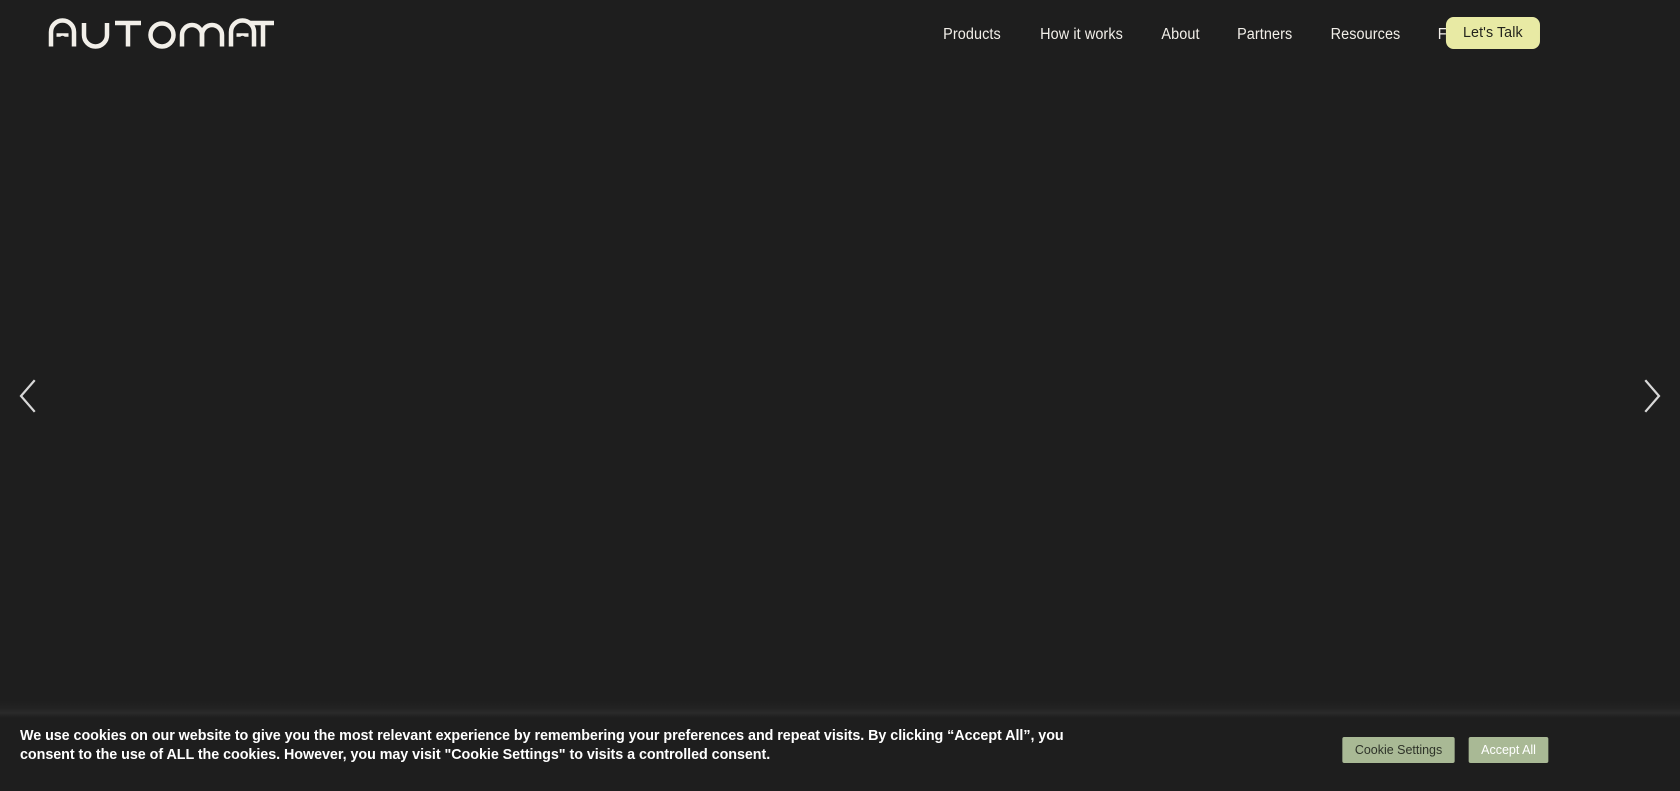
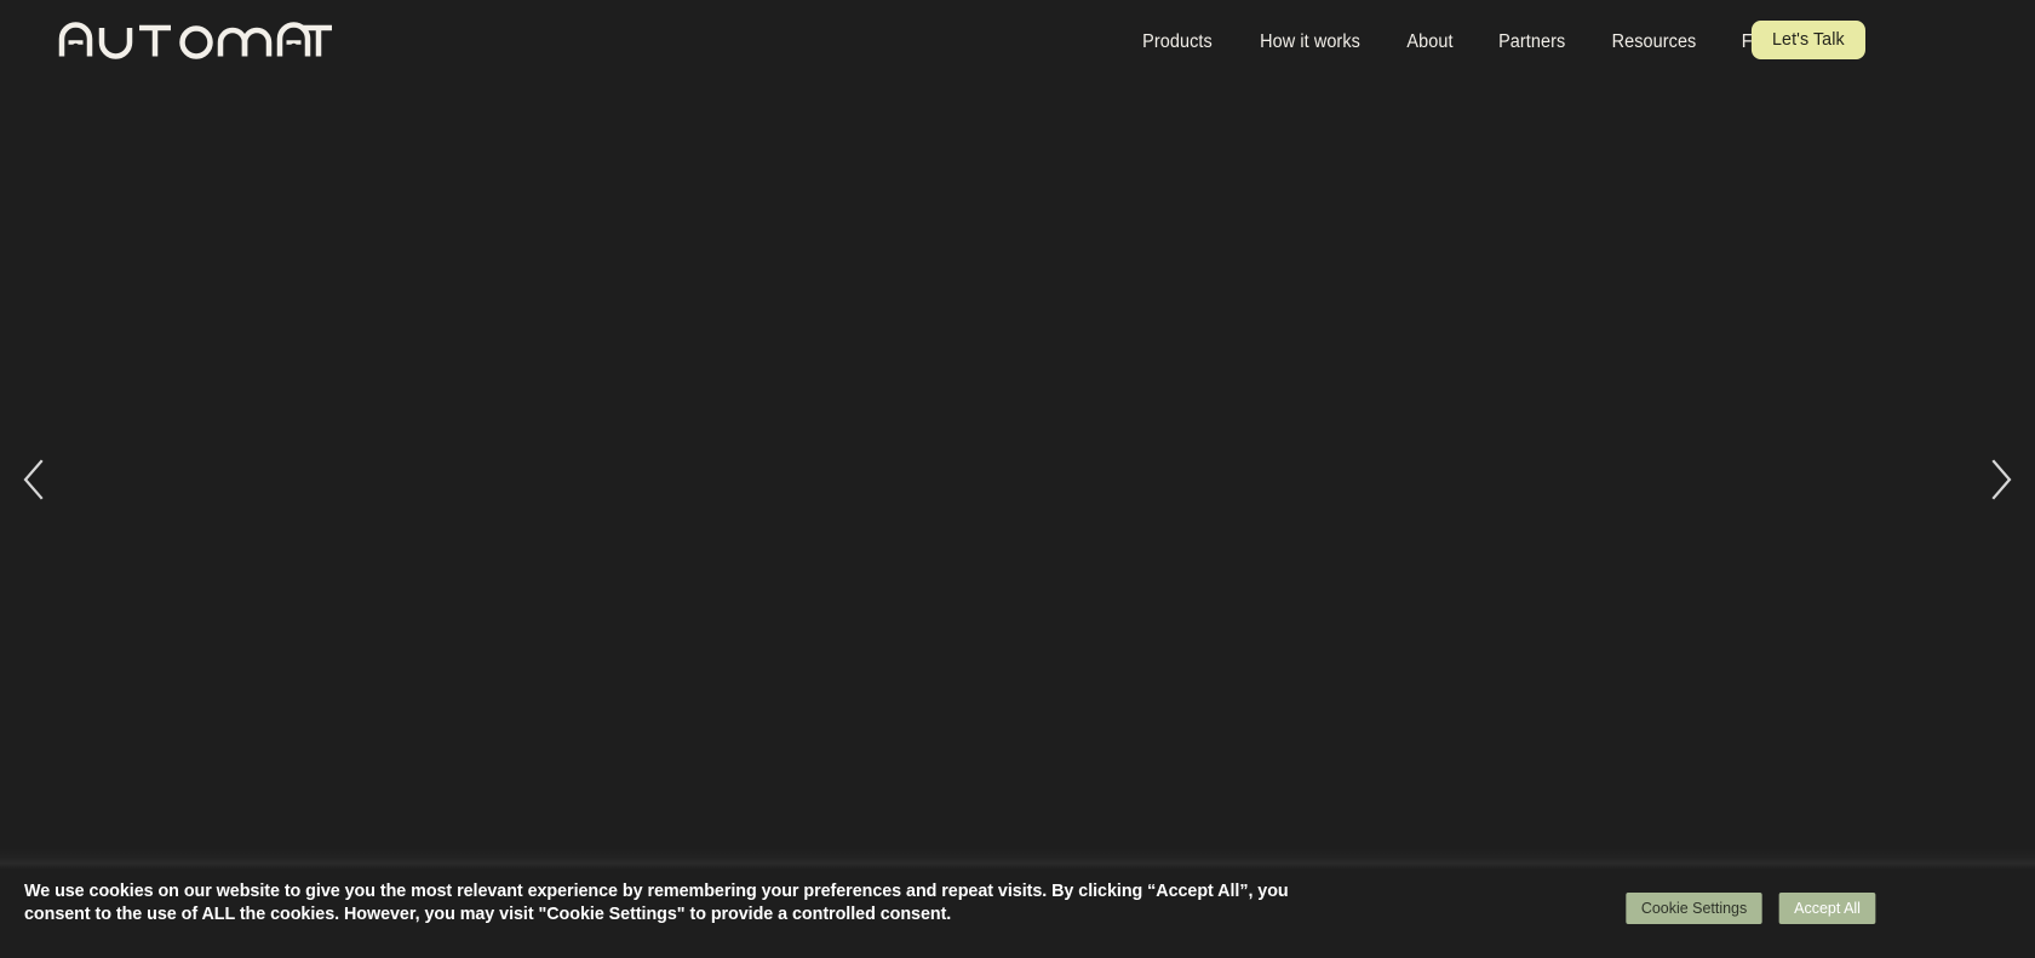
  Products
  How it works
  About
  Partners
  Resources
  Let's Talk
- We use cookies on our website to give you the most relevant experience by remembering your preferences and repeat visits. By clicking “Accept All”, you consent to the use of ALL the cookies. However, you may visit "Cookie Settings" to visits a controlled consent.
+ We use cookies on our website to give you the most relevant experience by remembering your preferences and repeat visits. By clicking “Accept All”, you consent to the use of ALL the cookies. However, you may visit "Cookie Settings" to provide a controlled consent.
  Cookie Settings
  Accept All
